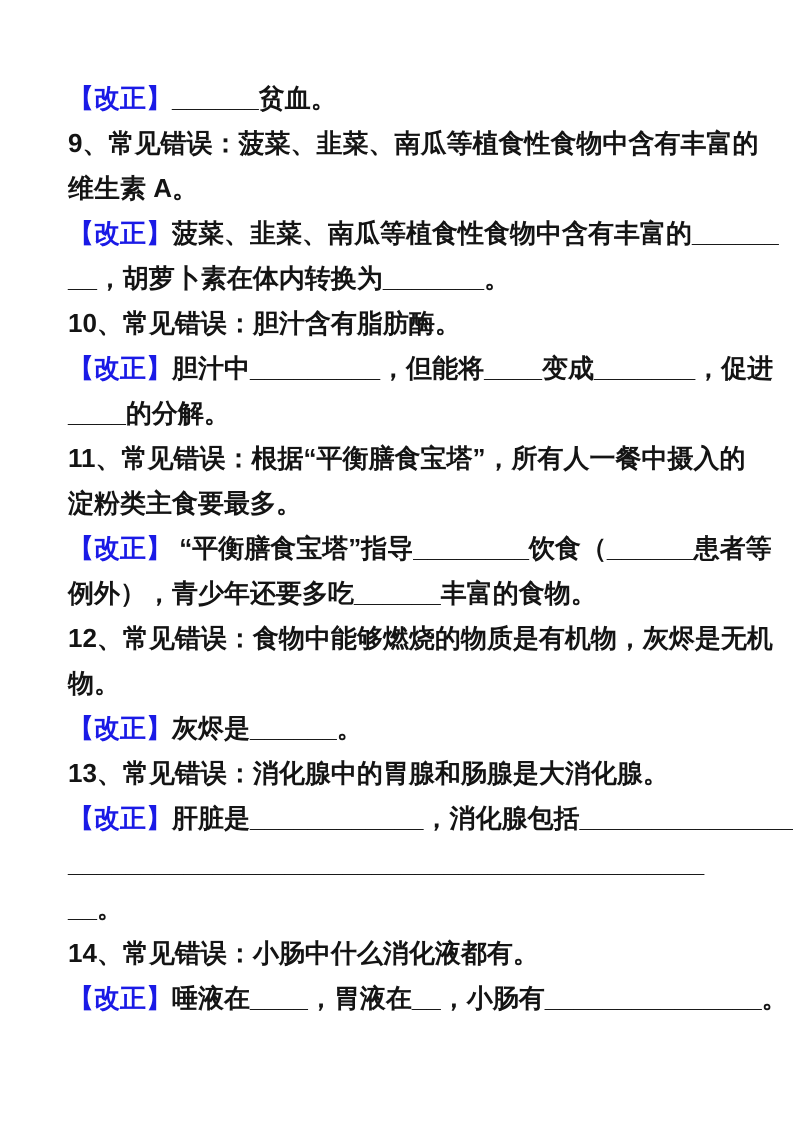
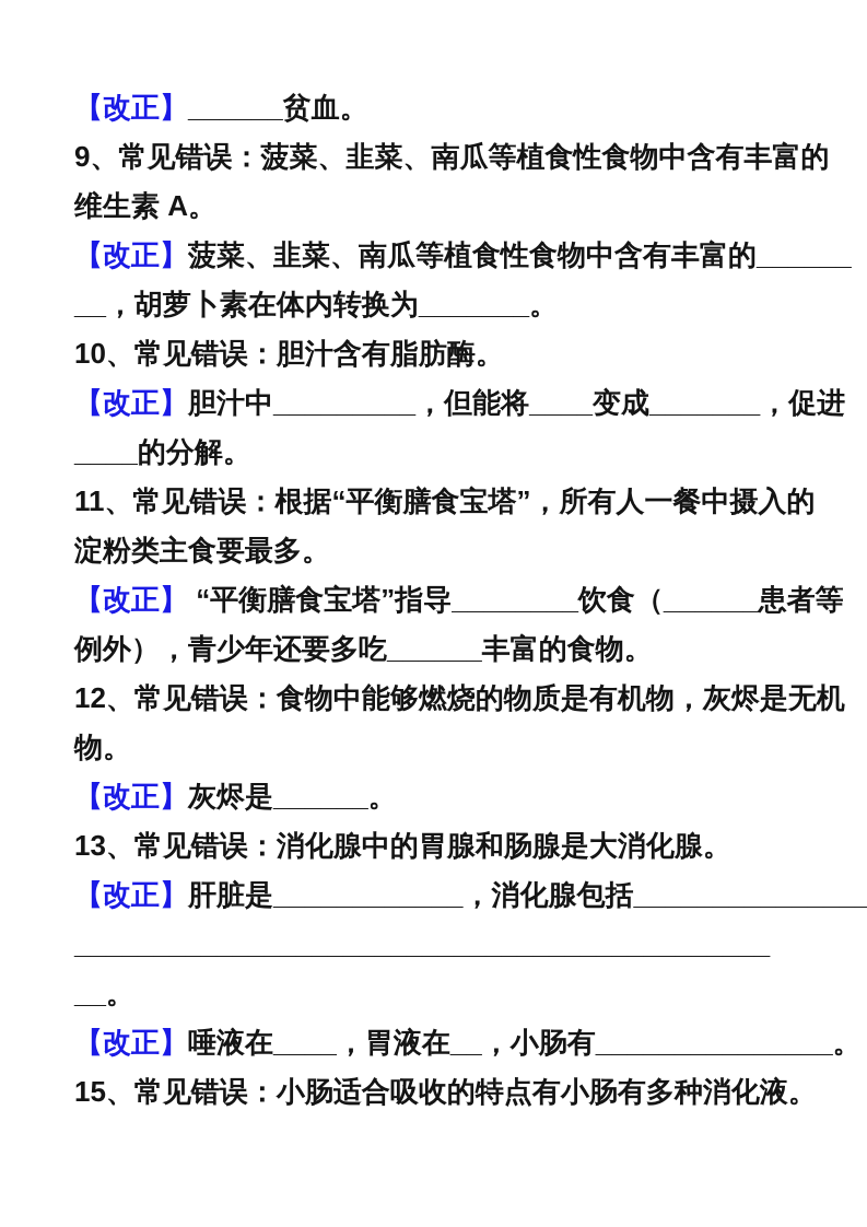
  【改正】______贫血。
  9、常见错误：菠菜、韭菜、南瓜等植食性食物中含有丰富的
  维生素 A。
  【改正】菠菜、韭菜、南瓜等植食性食物中含有丰富的______
  __，胡萝卜素在体内转换为_______。
  10、常见错误：胆汁含有脂肪酶。
  【改正】胆汁中_________，但能将____变成_______，促进
  ____的分解。
  11、常见错误：根据“平衡膳食宝塔”，所有人一餐中摄入的
  淀粉类主食要最多。
  【改正】 “平衡膳食宝塔”指导________饮食（______患者等
  例外），青少年还要多吃______丰富的食物。
  12、常见错误：食物中能够燃烧的物质是有机物，灰烬是无机
  物。
  【改正】灰烬是______。
  13、常见错误：消化腺中的胃腺和肠腺是大消化腺。
  【改正】肝脏是____________，消化腺包括_______________
  ____________________________________________
  __。
- 14、常见错误：小肠中什么消化液都有。
  【改正】唾液在____，胃液在__，小肠有_______________。
+ 15、常见错误：小肠适合吸收的特点有小肠有多种消化液。
